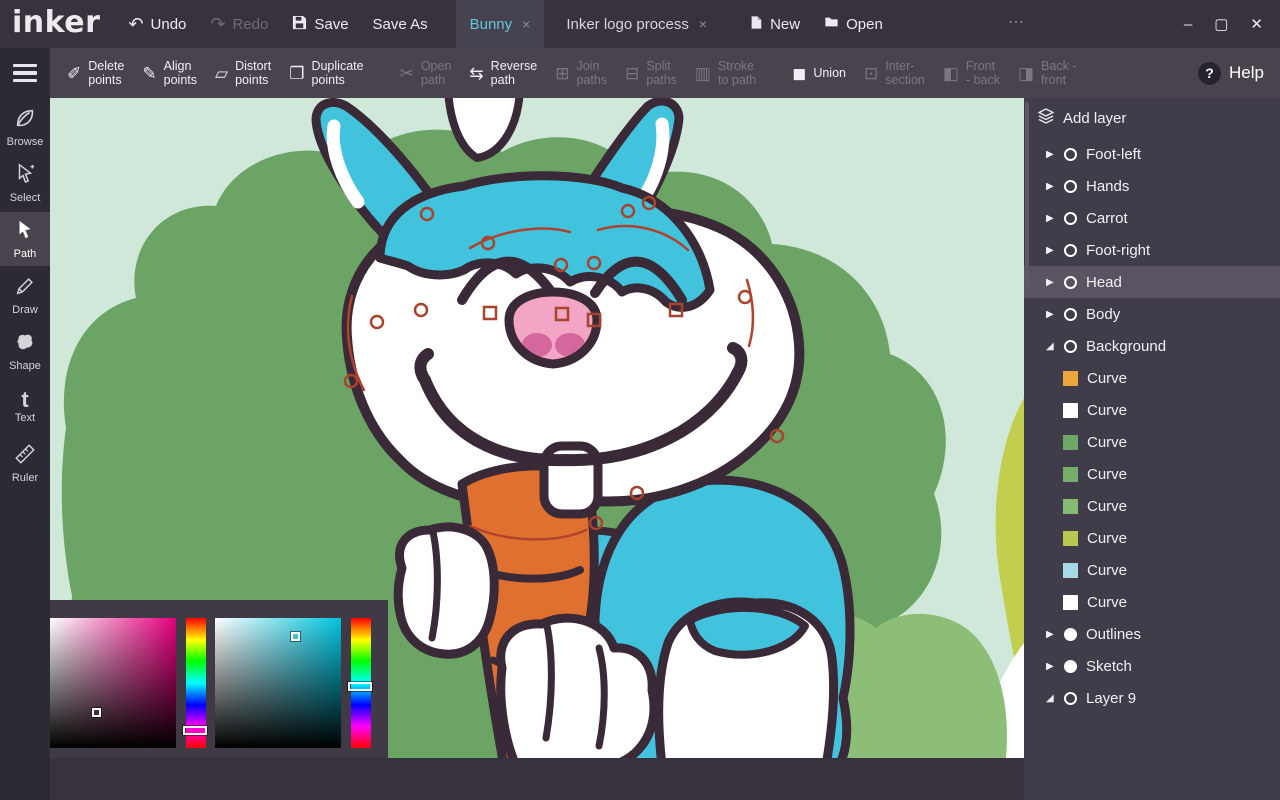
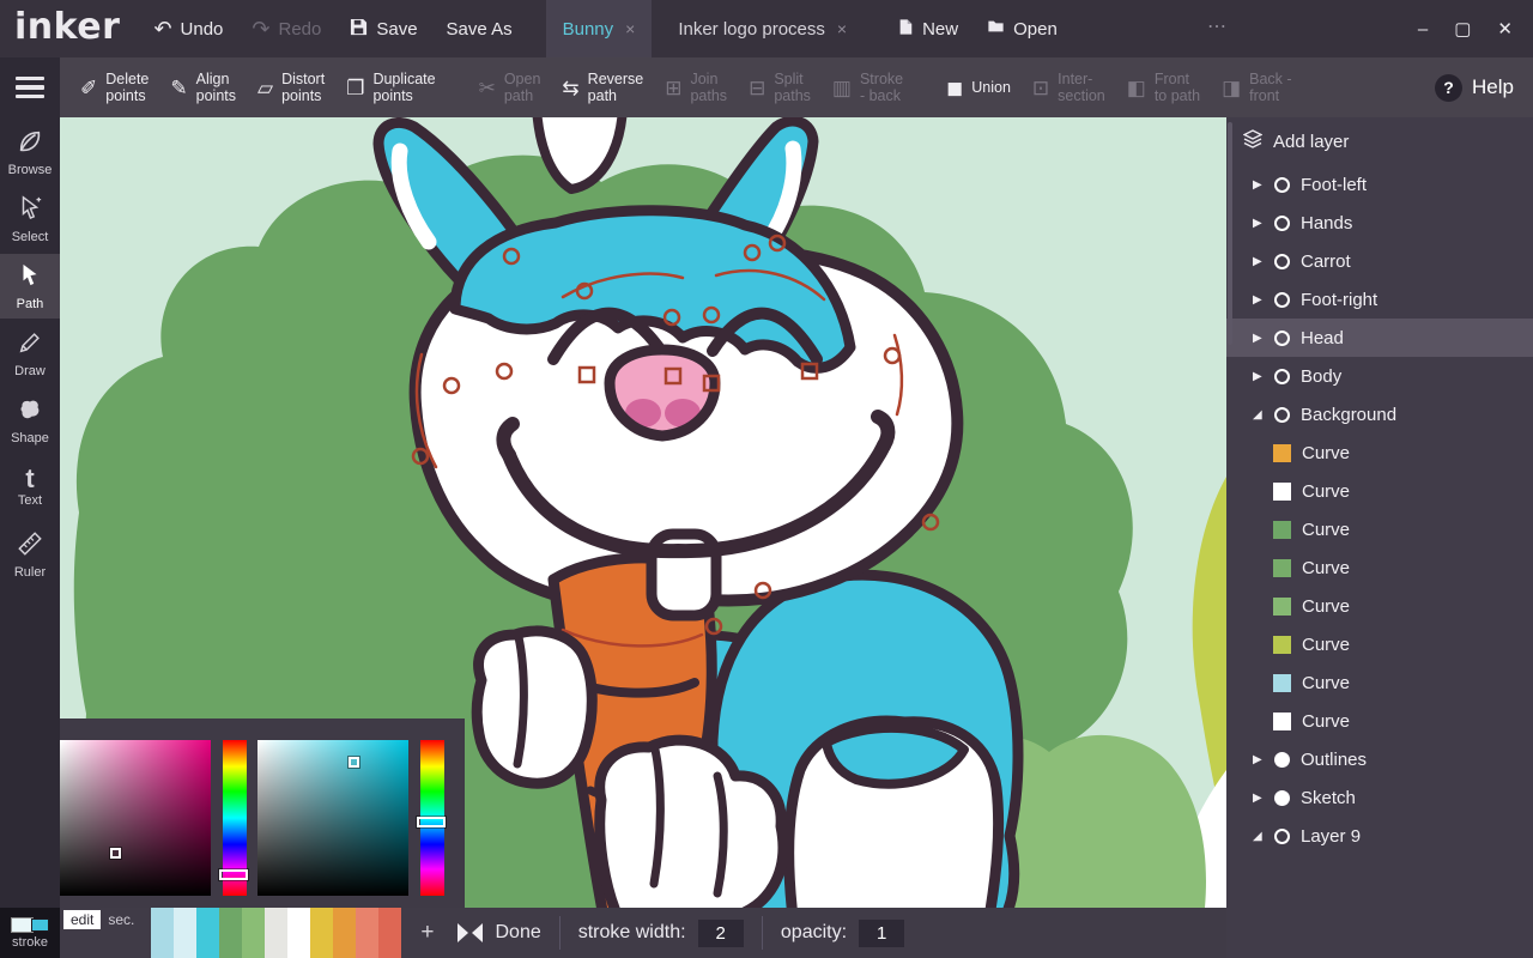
  inker
  ↶
  Undo
  ↷
  Redo
  Save
  Save As
  Bunny
  ×
  Inker logo process
  ×
  New
  Open
  ⋯
  –
  ▢
  ✕
  ✐
  Delete
  points
  ✎
  Align
  points
  ▱
  Distort
  points
  ❐
  Duplicate
  points
  ✂
  Open
  path
  ⇆
  Reverse
  path
  ⊞
  Join
  paths
  ⊟
  Split
  paths
  ▥
  Stroke
- to path
+ - back
  ◼
  Union
  ⊡
  Inter-
  section
  ◧
  Front
- - back
+ to path
  ◨
  Back -
  front
  ?
  Help
  Browse
  Select
  Path
  Draw
  Shape
  t
  Text
  Ruler
+ stroke
+ edit
+ sec.
+ +
+ Done
+ stroke width:
+ 2
+ opacity:
+ 1
  Add layer
  ▶
  Foot-left
  ▶
  Hands
  ▶
  Carrot
  ▶
  Foot-right
  ▶
  Head
  ▶
  Body
  ◢
  Background
  Curve
  Curve
  Curve
  Curve
  Curve
  Curve
  Curve
  Curve
  ▶
  Outlines
  ▶
  Sketch
  ◢
  Layer 9
